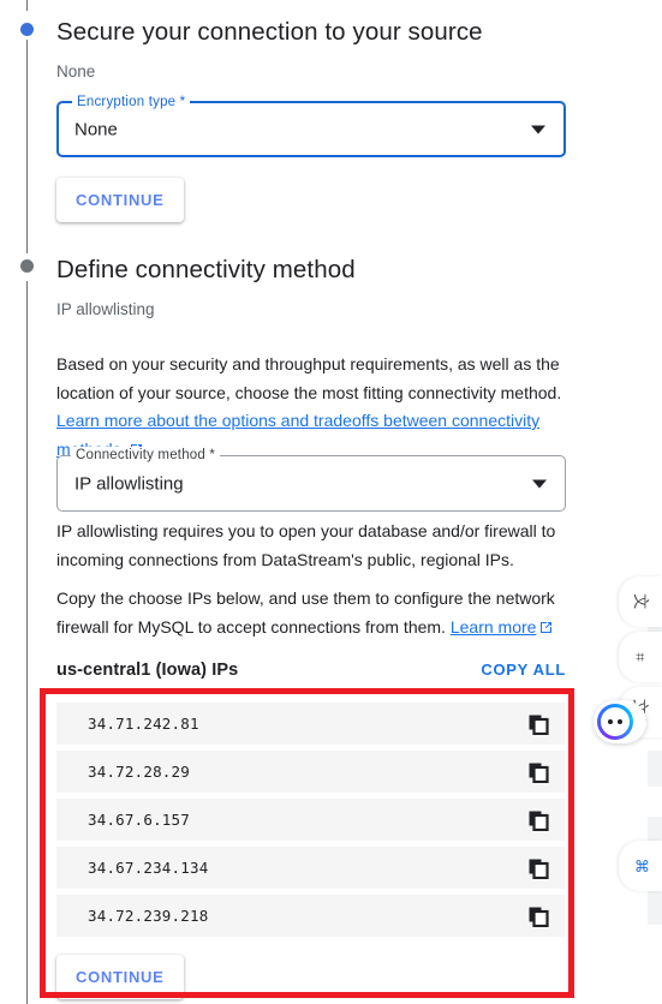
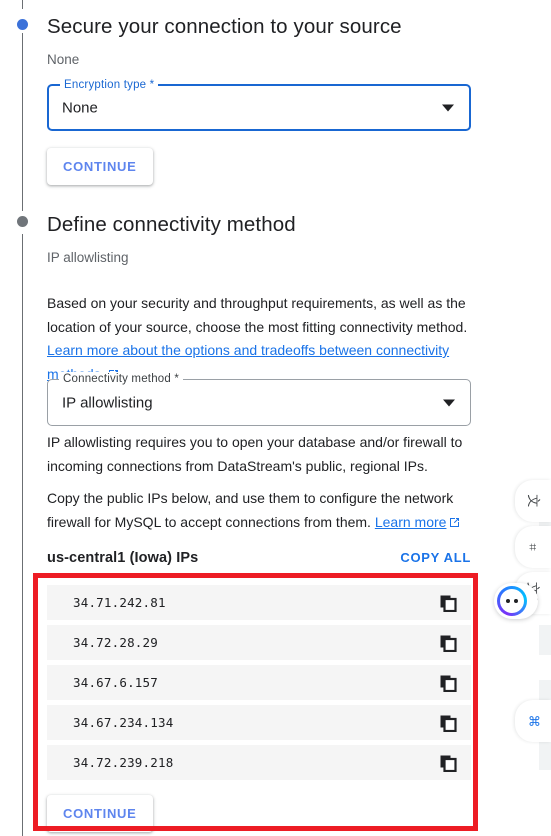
  Secure your connection to your source
  None
  Encryption type *
  None
  CONTINUE
  Define connectivity method
  IP allowlisting
  Based on your security and throughput requirements, as well as the location of your source, choose the most fitting connectivity method. Learn more about the options and tradeoffs between connectivity m
  Connectivity method *
  IP allowlisting
  IP allowlisting requires you to open your database and/or firewall to incoming connections from DataStream's public, regional IPs.
- Copy the choose IPs below, and use them to configure the network firewall for MySQL to accept connections from them. Learn more
+ Copy the public IPs below, and use them to configure the network firewall for MySQL to accept connections from them. Learn more
  us-central1 (Iowa) IPs
  COPY ALL
  34.71.242.81
  34.72.28.29
  34.67.6.157
  34.67.234.134
  34.72.239.218
  CONTINUE
